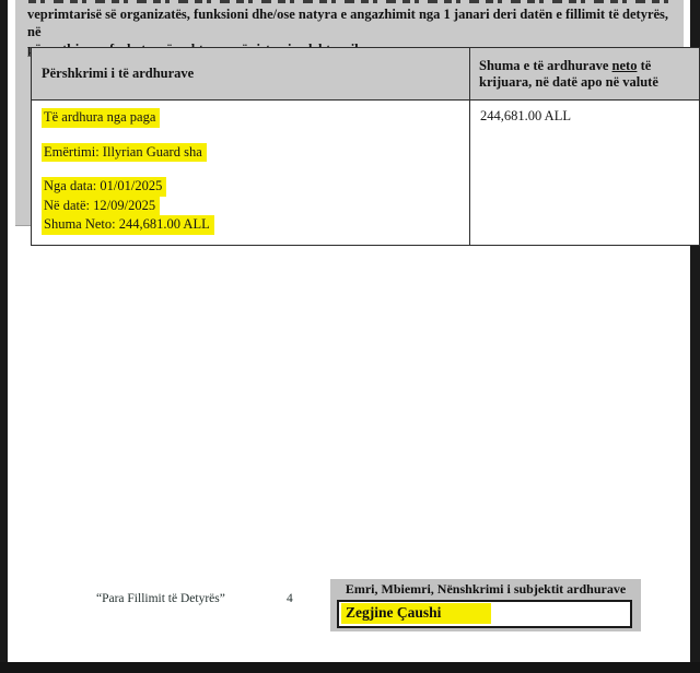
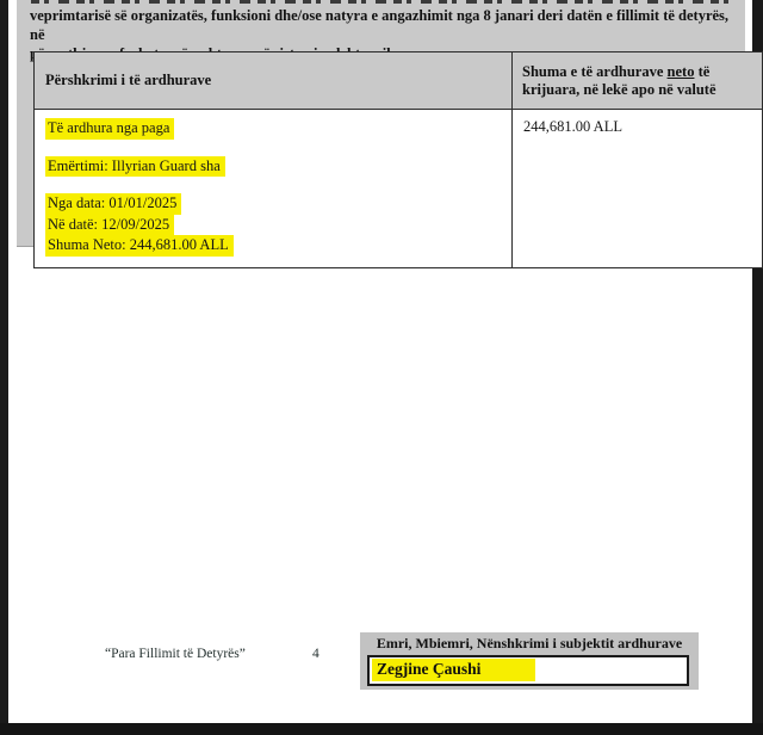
- veprimtarisë së organizatës, funksioni dhe/ose natyra e angazhimit nga 1 janari deri datën e fillimit të detyrës, në
+ veprimtarisë së organizatës, funksioni dhe/ose natyra e angazhimit nga 8 janari deri datën e fillimit të detyrës, në
- Përshkrimi i të ardhurave	Shuma e të ardhurave neto të krijuara, në datë apo në valutë
+ Përshkrimi i të ardhurave	Shuma e të ardhurave neto të krijuara, në lekë apo në valutë
  Të ardhura nga paga Emërtimi: Illyrian Guard sha Nga data: 01/01/2025 Në datë: 12/09/2025 Shuma Neto: 244,681.00 ALL	244,681.00 ALL
  “Para Fillimit të Detyrës”
  4
  Emri, Mbiemri, Nënshkrimi i subjektit ardhurave
  Zegjine Çaushi
